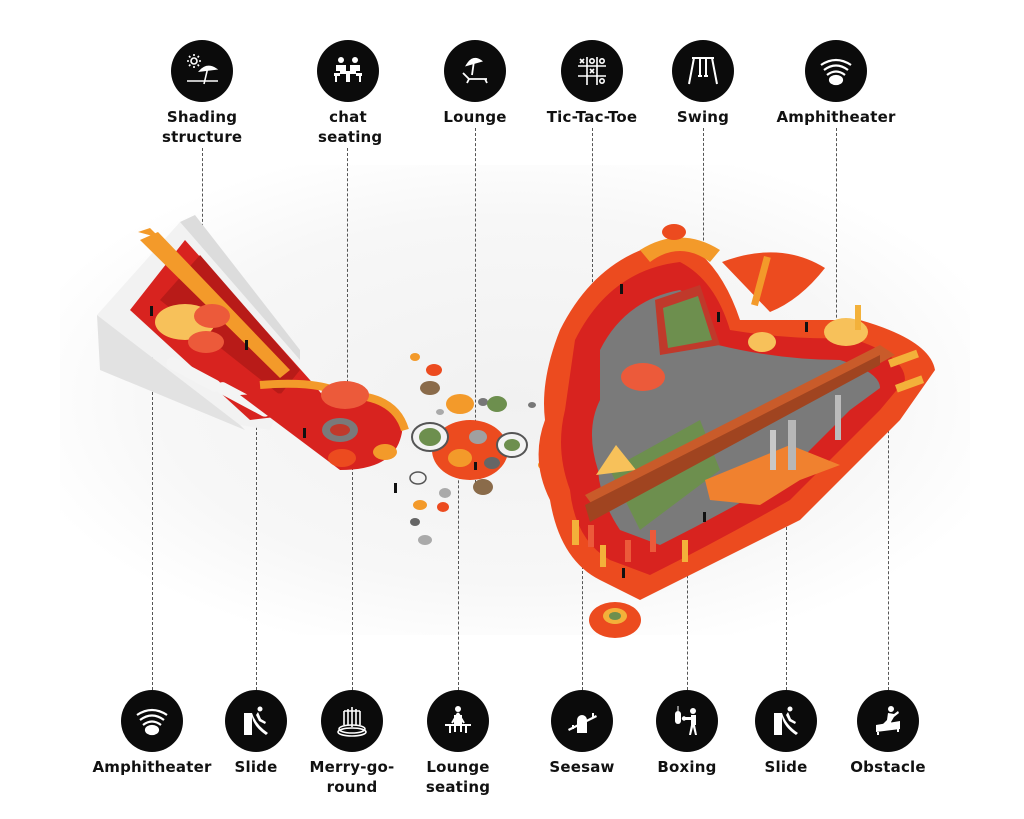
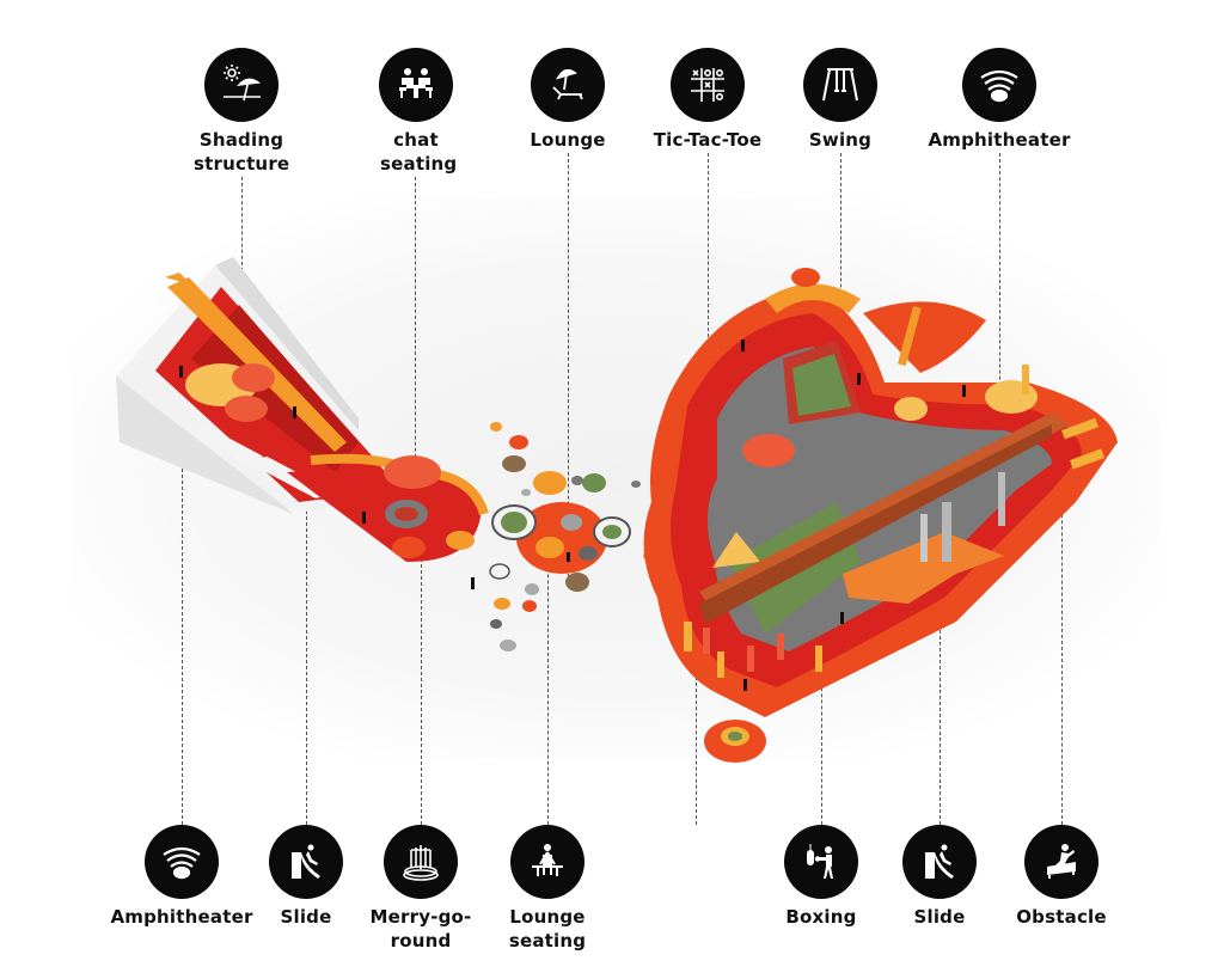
  Shading structure
  chat seating
  Lounge
  Tic-Tac-Toe
  Swing
  Amphitheater
  Amphitheater
  Slide
  Merry-go-
  round
  Lounge seating
- Seesaw
  Boxing
  Slide
  Obstacle
